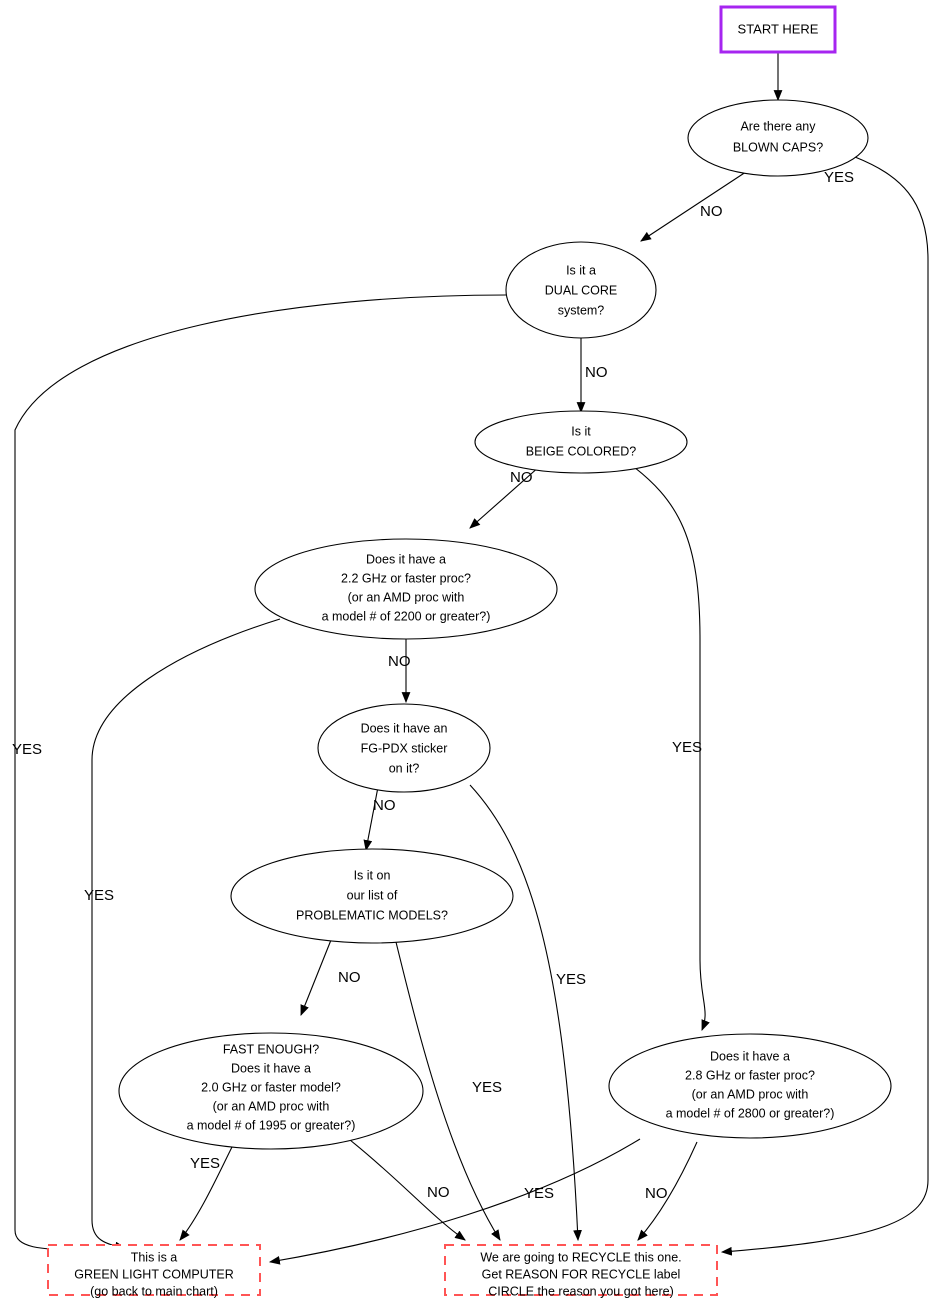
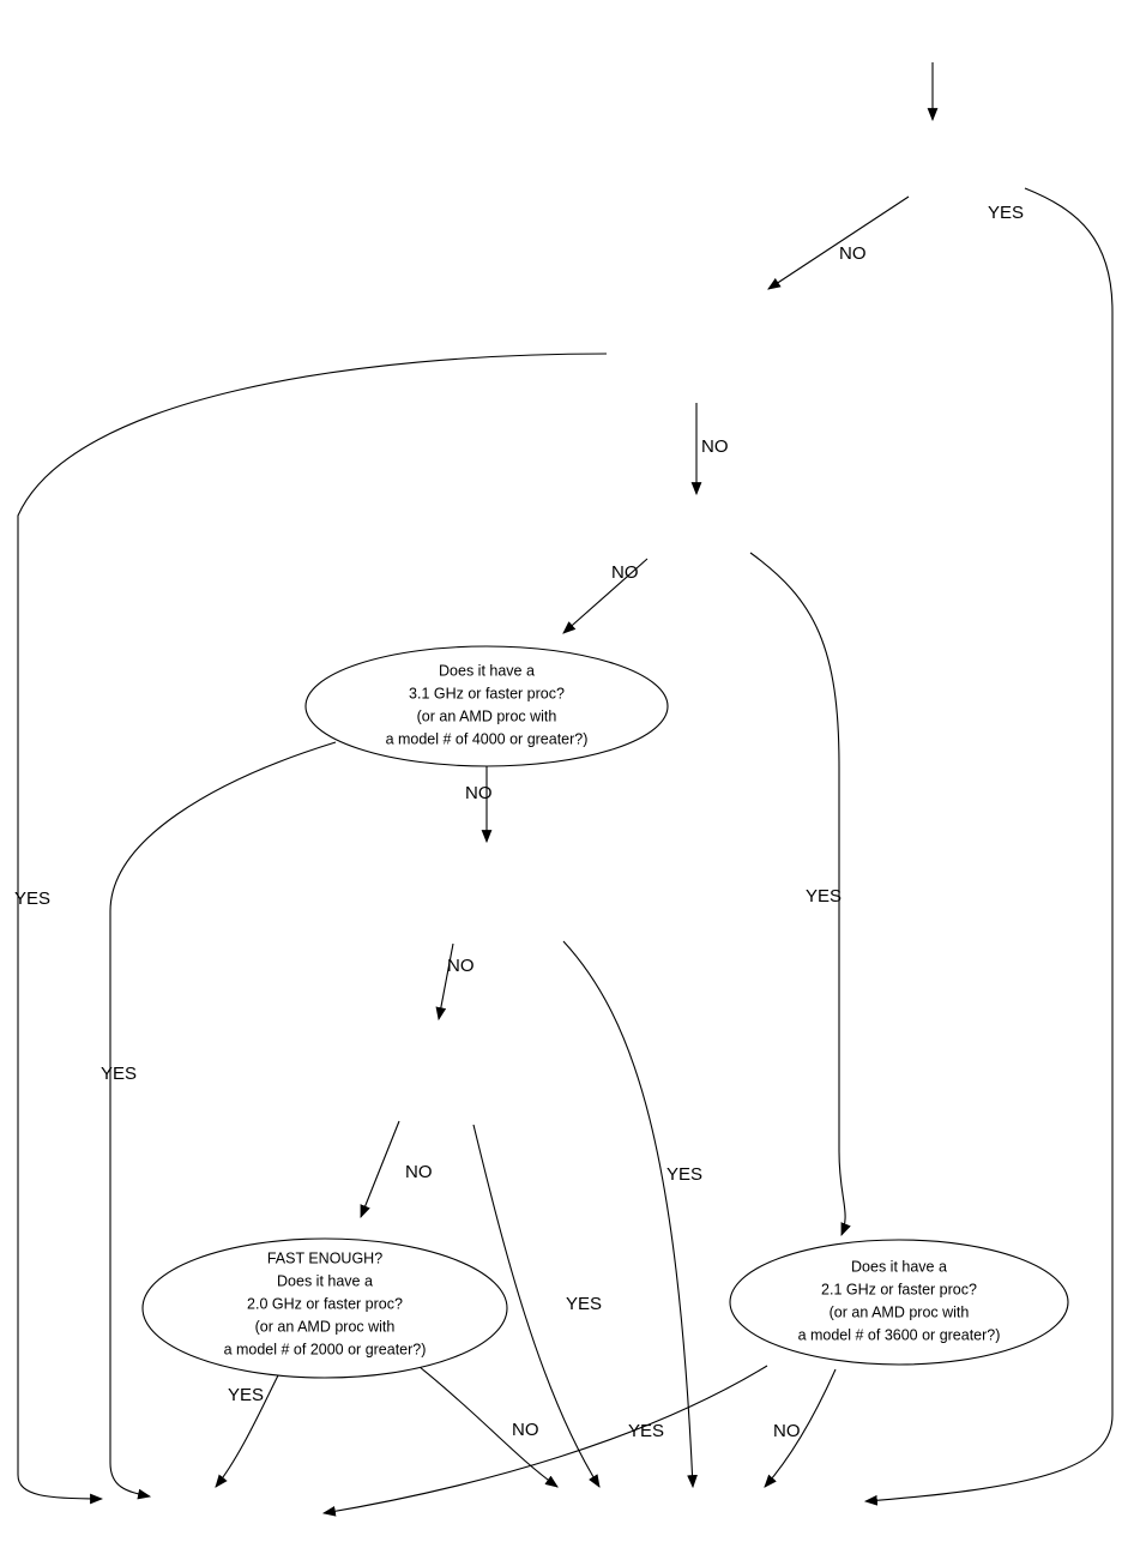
  NO
  YES
  NO
  YES
  NO
  YES
  NO
  YES
  NO
  YES
  NO
  YES
  YES
  NO
  YES
  NO
- START HERE
- Are there any
- BLOWN CAPS?
- Is it a
- DUAL CORE
- system?
- Is it
- BEIGE COLORED?
  Does it have a
- 2.2 GHz or faster proc?
+ 3.1 GHz or faster proc?
  (or an AMD proc with
- a model # of 2200 or greater?)
+ a model # of 4000 or greater?)
- Does it have an
- FG-PDX sticker
- on it?
- Is it on
- our list of
- PROBLEMATIC MODELS?
  FAST ENOUGH?
  Does it have a
- 2.0 GHz or faster model?
+ 2.0 GHz or faster proc?
  (or an AMD proc with
- a model # of 1995 or greater?)
+ a model # of 2000 or greater?)
  Does it have a
- 2.8 GHz or faster proc?
+ 2.1 GHz or faster proc?
  (or an AMD proc with
- a model # of 2800 or greater?)
+ a model # of 3600 or greater?)
- This is a
- GREEN LIGHT COMPUTER
- (go back to main chart)
- We are going to RECYCLE this one.
- Get REASON FOR RECYCLE label
- CIRCLE the reason you got here)
